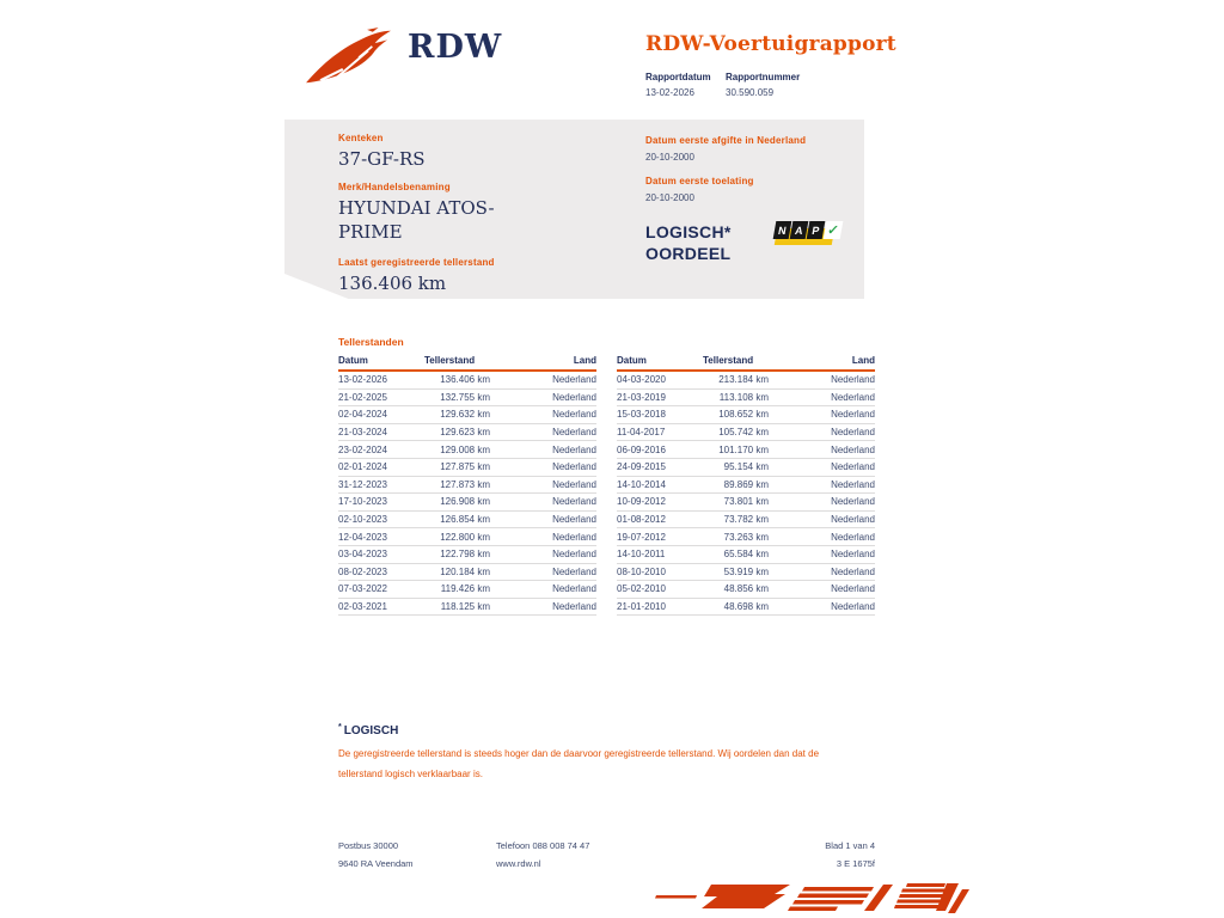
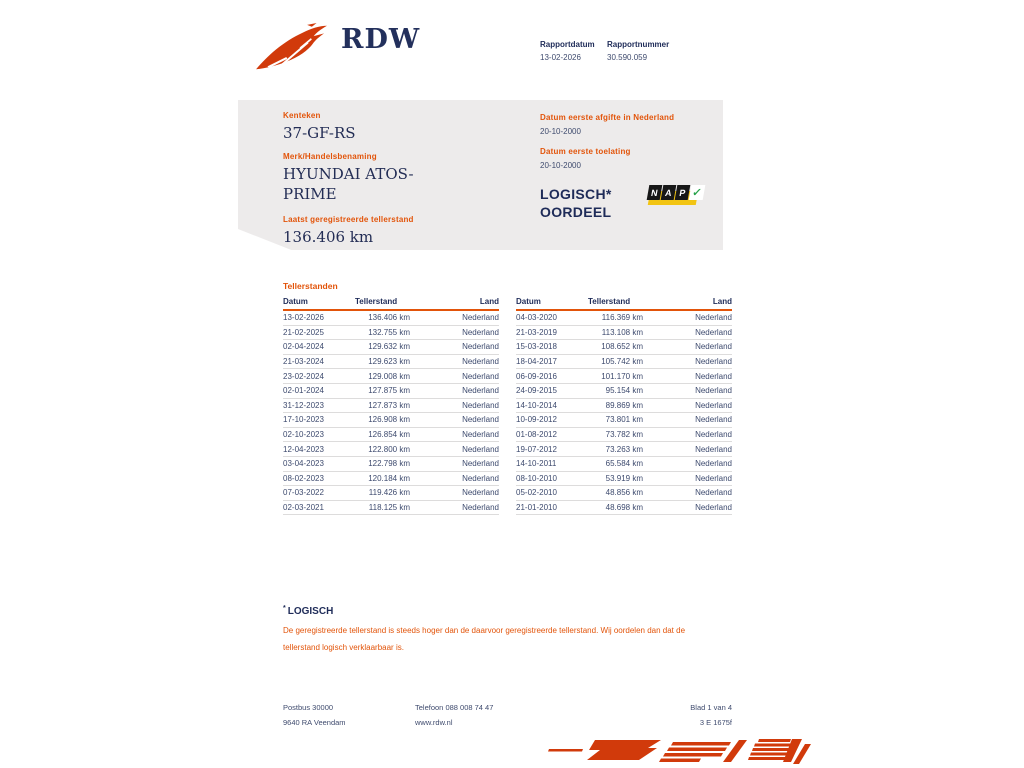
  RDW
- RDW-Voertuigrapport
  Rapportdatum
  13-02-2026
  Rapportnummer
  30.590.059
  Kenteken
  37-GF-RS
  Merk/Handelsbenaming
  HYUNDAI ATOS-PRIME
  Laatst geregistreerde tellerstand
  136.406 km
  Datum eerste afgifte in Nederland
  20-10-2000
  Datum eerste toelating
  20-10-2000
  LOGISCH*
  OORDEEL
  Tellerstanden
  Datum
  Tellerstand
  Land
  13-02-2026
  136.406 km
  Nederland
  21-02-2025
  132.755 km
  Nederland
  02-04-2024
  129.632 km
  Nederland
  21-03-2024
  129.623 km
  Nederland
  23-02-2024
  129.008 km
  Nederland
  02-01-2024
  127.875 km
  Nederland
  31-12-2023
  127.873 km
  Nederland
  17-10-2023
  126.908 km
  Nederland
  02-10-2023
  126.854 km
  Nederland
  12-04-2023
  122.800 km
  Nederland
  03-04-2023
  122.798 km
  Nederland
  08-02-2023
  120.184 km
  Nederland
  07-03-2022
  119.426 km
  Nederland
  02-03-2021
  118.125 km
  Nederland
  Datum
  Tellerstand
  Land
  04-03-2020
- 213.184 km
+ 116.369 km
  Nederland
  21-03-2019
  113.108 km
  Nederland
  15-03-2018
  108.652 km
  Nederland
- 11-04-2017
+ 18-04-2017
  105.742 km
  Nederland
  06-09-2016
  101.170 km
  Nederland
  24-09-2015
  95.154 km
  Nederland
  14-10-2014
  89.869 km
  Nederland
  10-09-2012
  73.801 km
  Nederland
  01-08-2012
  73.782 km
  Nederland
  19-07-2012
  73.263 km
  Nederland
  14-10-2011
  65.584 km
  Nederland
  08-10-2010
  53.919 km
  Nederland
  05-02-2010
  48.856 km
  Nederland
  21-01-2010
  48.698 km
  Nederland
  LOGISCH
  De geregistreerde tellerstand is steeds hoger dan de daarvoor geregistreerde tellerstand. Wij oordelen dan dat de tellerstand logisch verklaarbaar is.
  Postbus 30000
  9640 RA Veendam
  Telefoon 088 008 74 47
  www.rdw.nl
  Blad 1 van 4
  3 E 1675f
